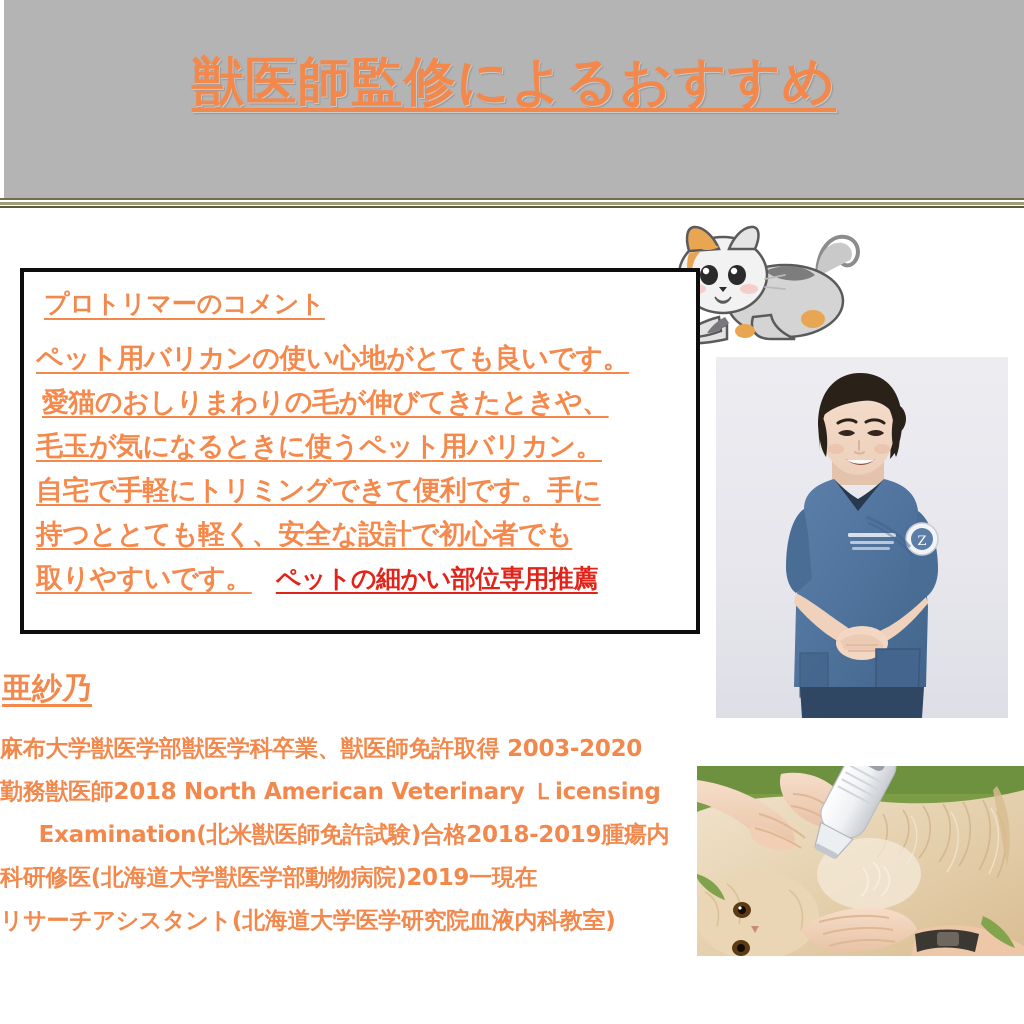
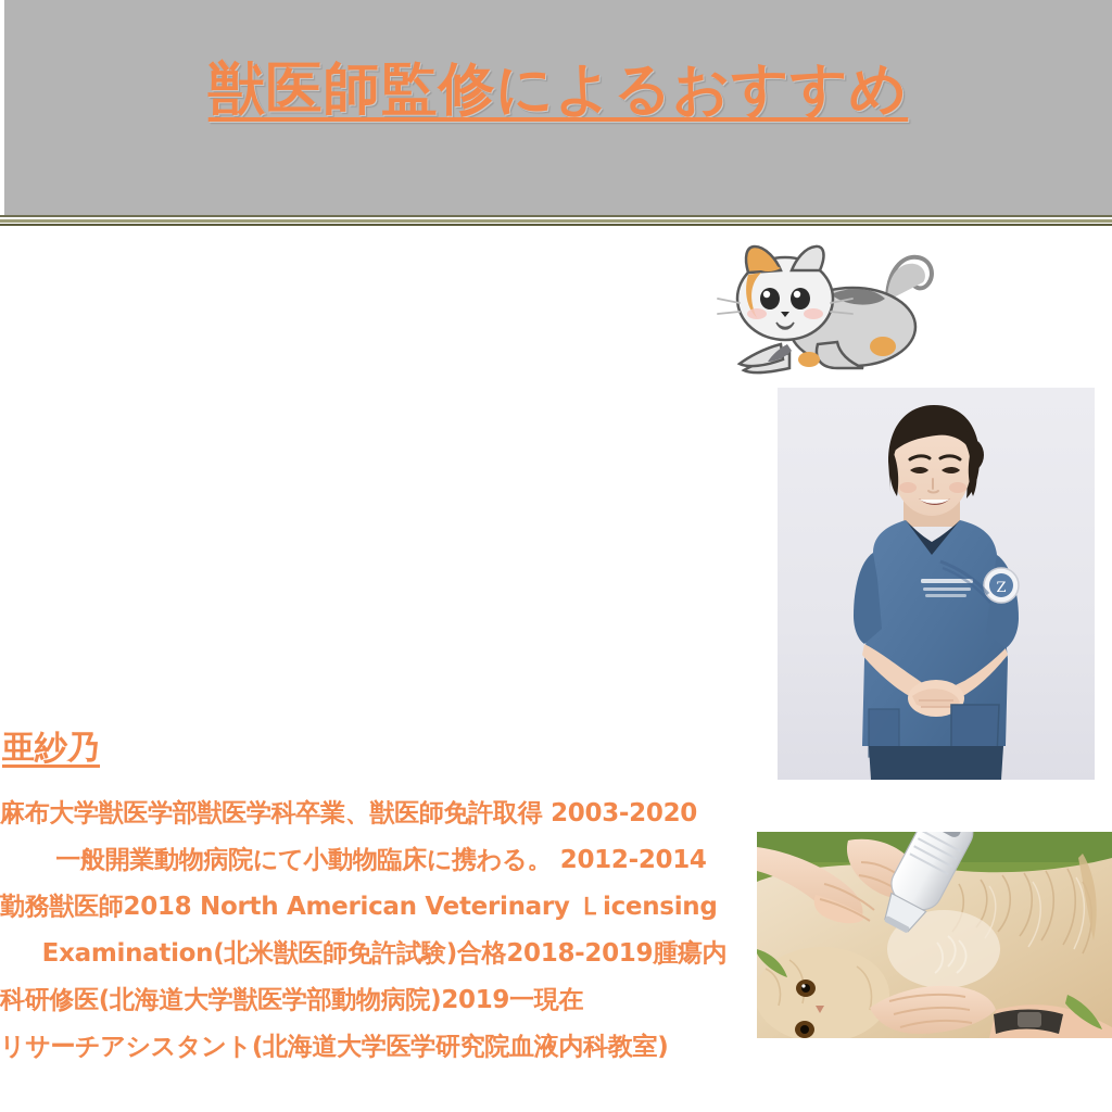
  獣医師監修によるおすすめ
- プロトリマーのコメント
- ペット用バリカンの使い心地がとても良いです。
- 愛猫のおしりまわりの毛が伸びてきたときや、
- 毛玉が気になるときに使うペット用バリカン。
- 自宅で手軽にトリミングできて便利です。手に
- 持つととても軽く、安全な設計で初心者でも
- 取りやすいです。
- ペットの細かい部位専用推薦
  Z
  亜紗乃
  麻布大学獣医学部獣医学科卒業、獣医師免許取得 2003-2020
+ 一般開業動物病院にて小動物臨床に携わる。 2012-2014
  勤務獣医師2018 North American Veterinary Ｌicensing
  Examination(北米獣医師免許試験)合格2018-2019腫瘍内
  科研修医(北海道大学獣医学部動物病院)2019一現在
  リサーチアシスタント(北海道大学医学研究院血液内科教室)
